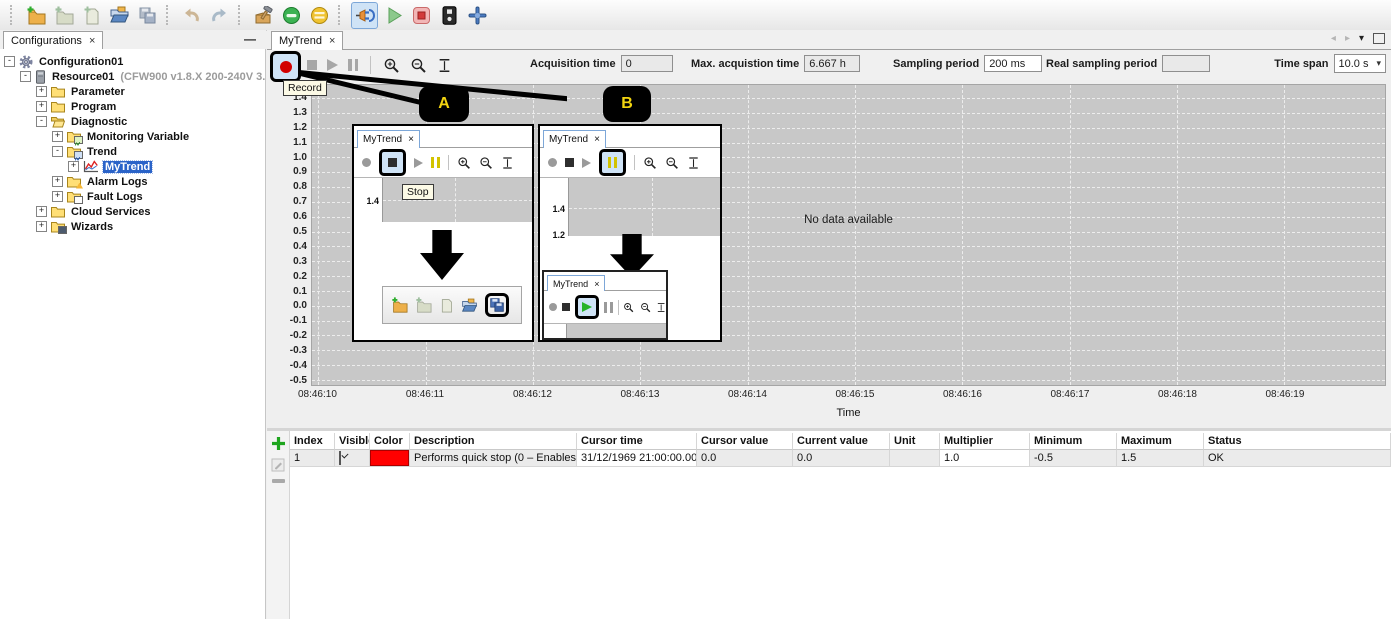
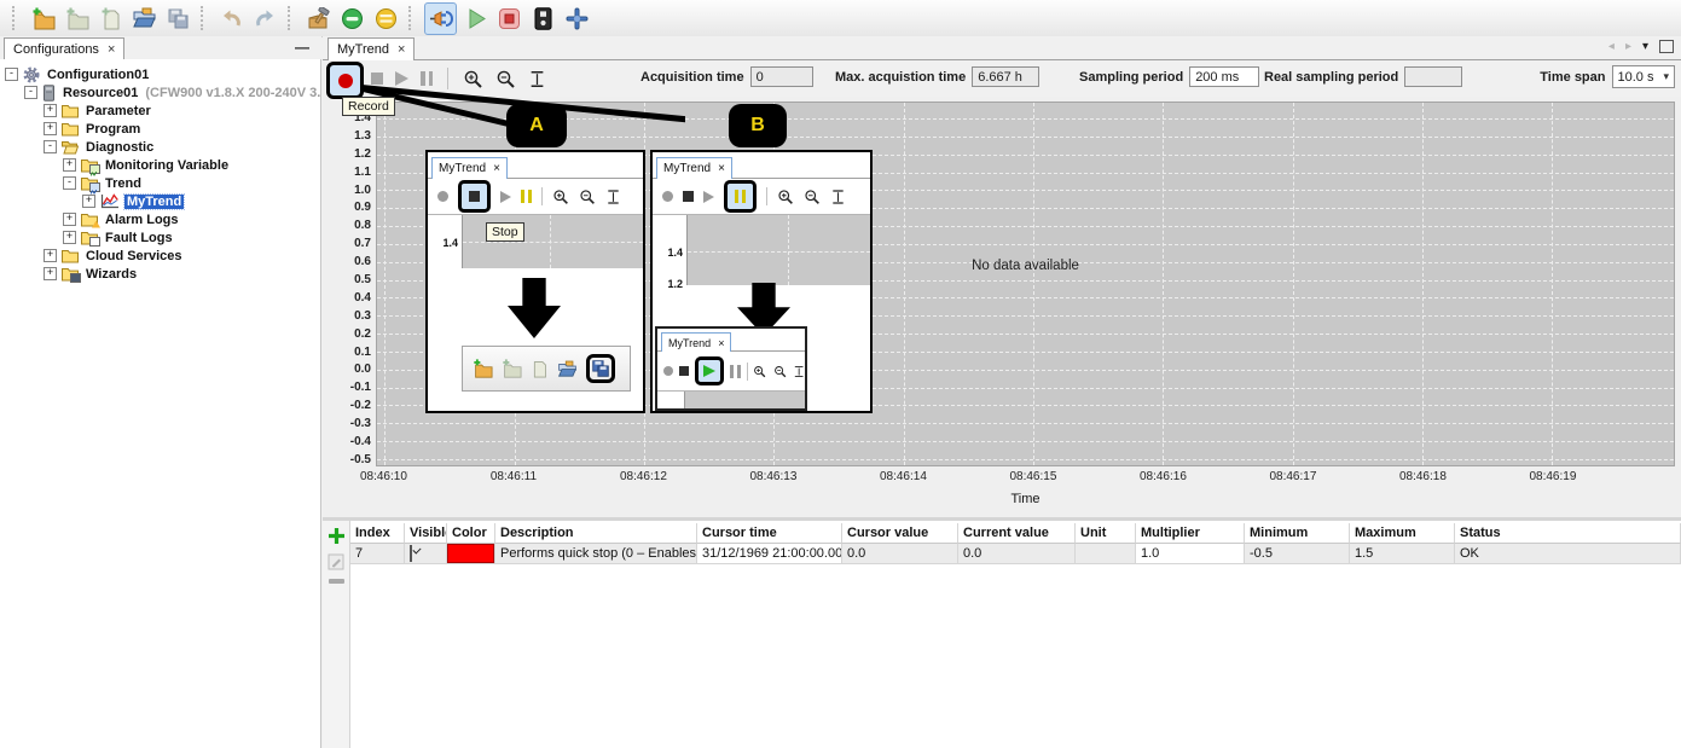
  Configurations
  ×
  —
  -
  Configuration01
  -
  Resource01
  (CFW900 v1.8.X 200-240V 3.
  +
  Parameter
  +
  Program
  -
  Diagnostic
  +
  Monitoring Variable
  -
  Trend
  +
  MyTrend
  +
  Alarm Logs
  +
  Fault Logs
  +
  Cloud Services
  +
  Wizards
  MyTrend
  ×
  ◂
  ▸
  ▾
  Acquisition time
  0
  Max. acquistion time
  6.667 h
  Sampling period
  200 ms
  Real sampling period
  Time span
  10.0 s
  ▾
  1.4
  1.3
  1.2
  1.1
  1.0
  0.9
  0.8
  0.7
  0.6
  0.5
  0.4
  0.3
  0.2
  0.1
  0.0
  -0.1
  -0.2
  -0.3
  -0.4
  -0.5
  No data available
  08:46:10
  08:46:11
  08:46:12
  08:46:13
  08:46:14
  08:46:15
  08:46:16
  08:46:17
  08:46:18
  08:46:19
  Time
  Record
  A
  B
  MyTrend
  ×
  1.4
  Stop
  MyTrend
  ×
  1.4
  1.2
  MyTrend
  ×
  Index
  Visibl
  Color
  Description
  Cursor time
  Cursor value
  Current value
  Unit
  Multiplier
  Minimum
  Maximum
  Status
- 1
+ 7
  Performs quick stop (0 – Enables
  31/12/1969 21:00:00.00
  0.0
  0.0
  1.0
  -0.5
  1.5
  OK
